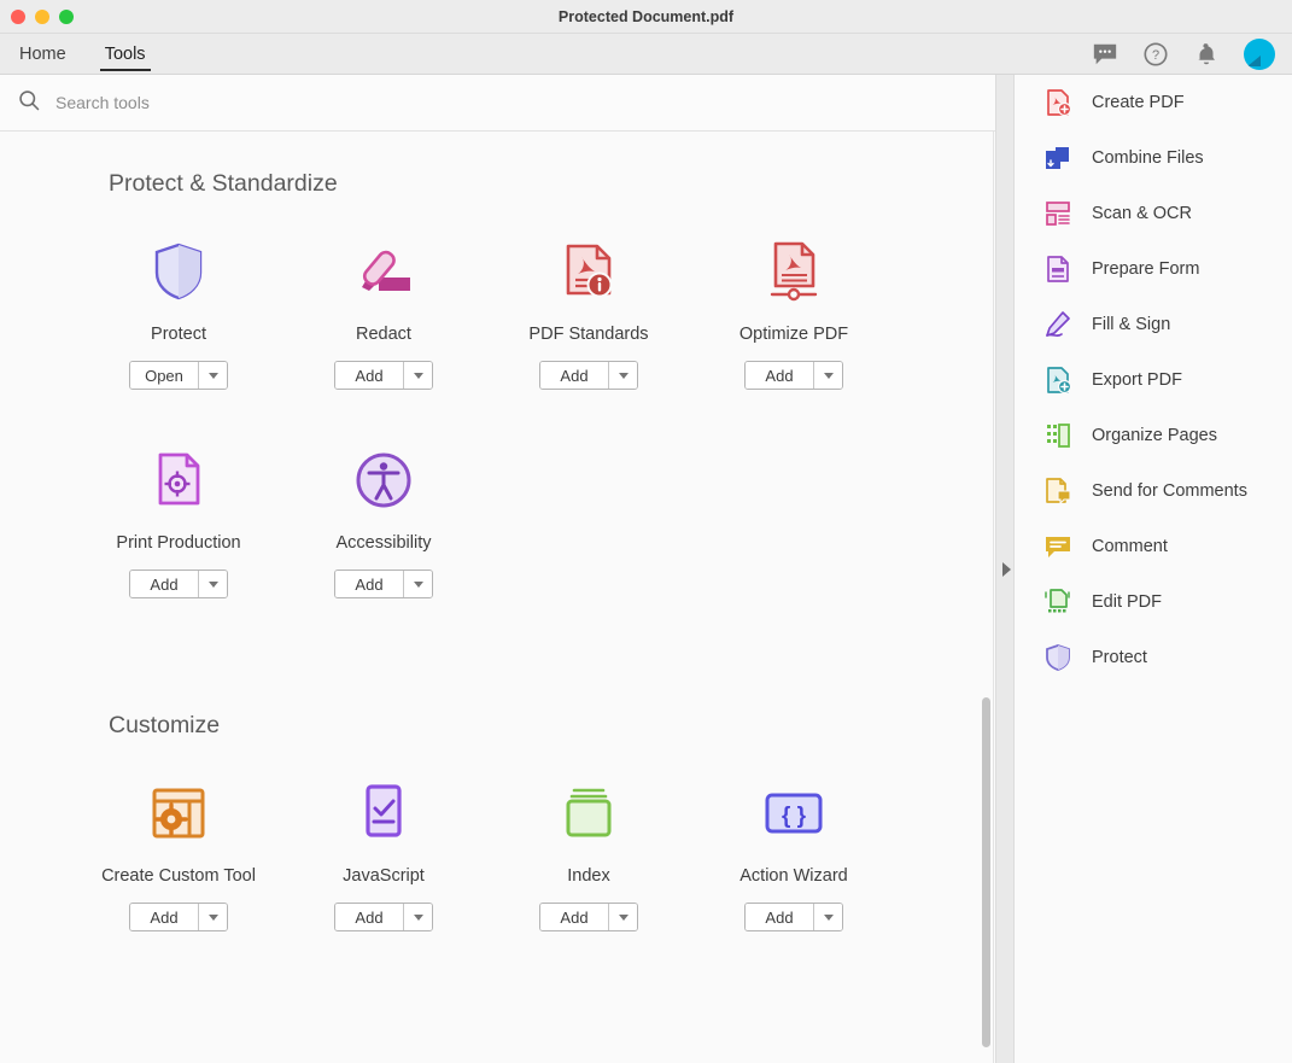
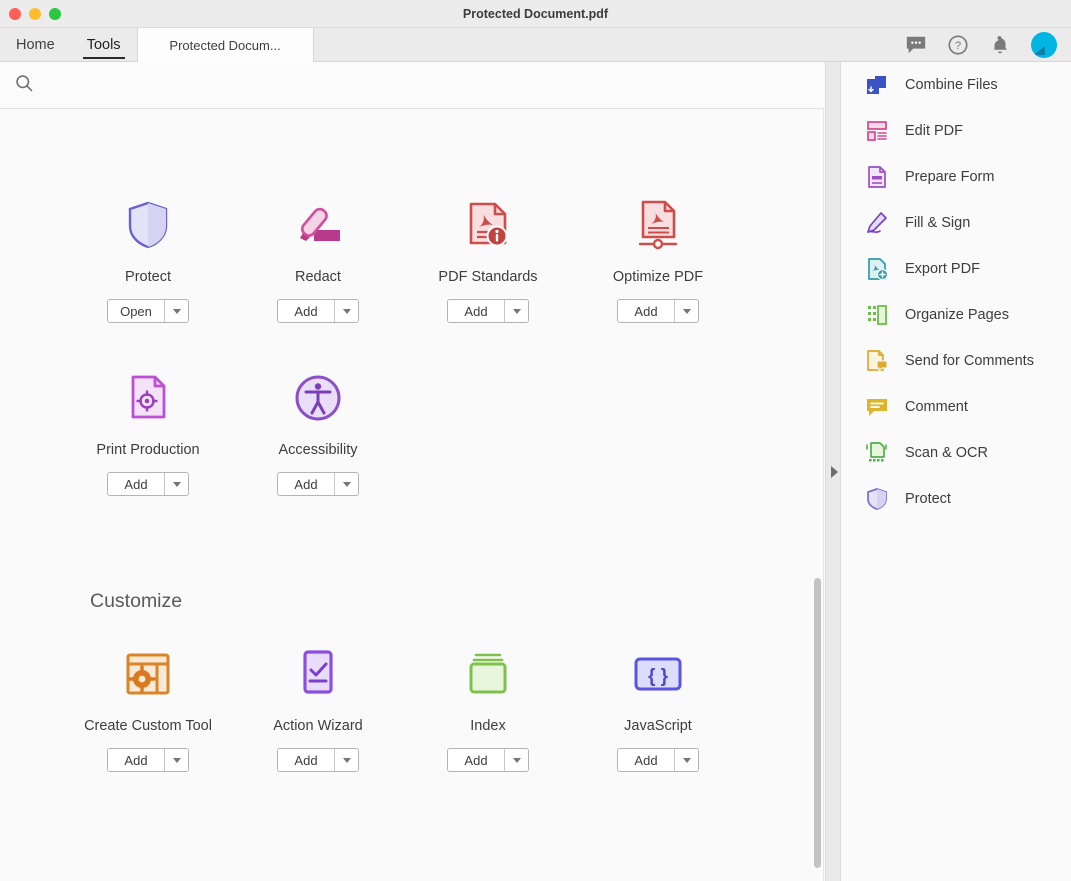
  Protected Document.pdf
  Home
  Tools
+ Protected Docum...
  ?
- Search tools
- Protect & Standardize
  Protect
  Open
  Redact
  Add
  PDF Standards
  Add
  Optimize PDF
  Add
  Print Production
  Add
  Accessibility
  Add
  Customize
  Create Custom Tool
  Add
- JavaScript
+ Action Wizard
  Add
  Index
  Add
  { }
- Action Wizard
+ JavaScript
  Add
- Create PDF
  Combine Files
- Scan & OCR
+ Edit PDF
  Prepare Form
  Fill & Sign
  Export PDF
  Organize Pages
  Send for Comments
  Comment
- Edit PDF
+ Scan & OCR
  Protect
